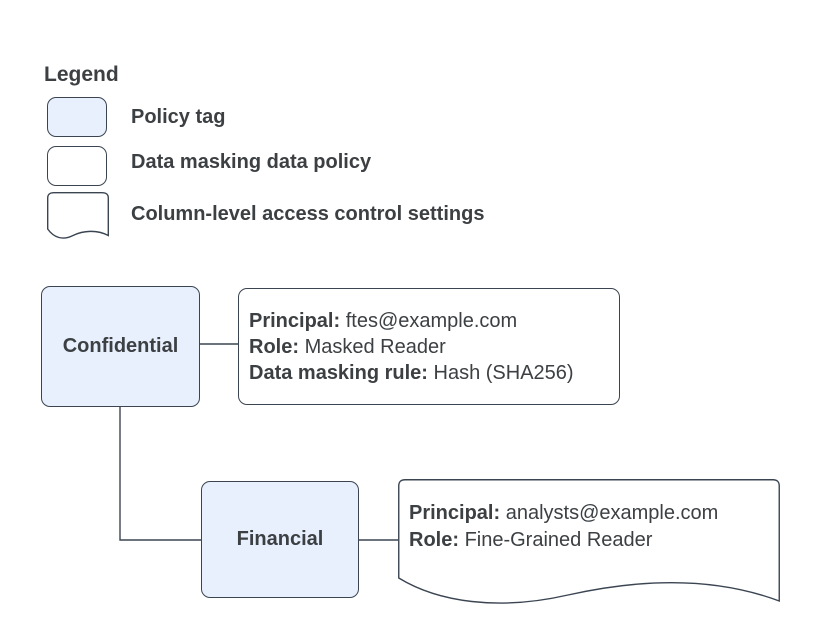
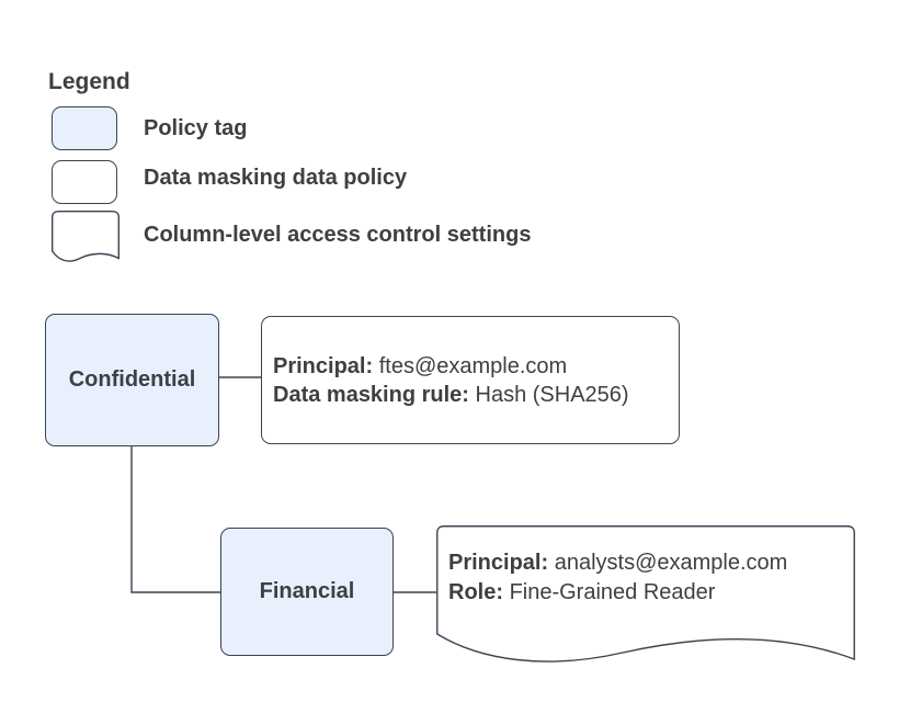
  Legend
  Policy tag
  Data masking data policy
  Column-level access control settings
  Confidential
  Principal: ftes@example.com
- Role: Masked Reader
  Data masking rule: Hash (SHA256)
  Financial
  Principal: analysts@example.com
  Role: Fine-Grained Reader
